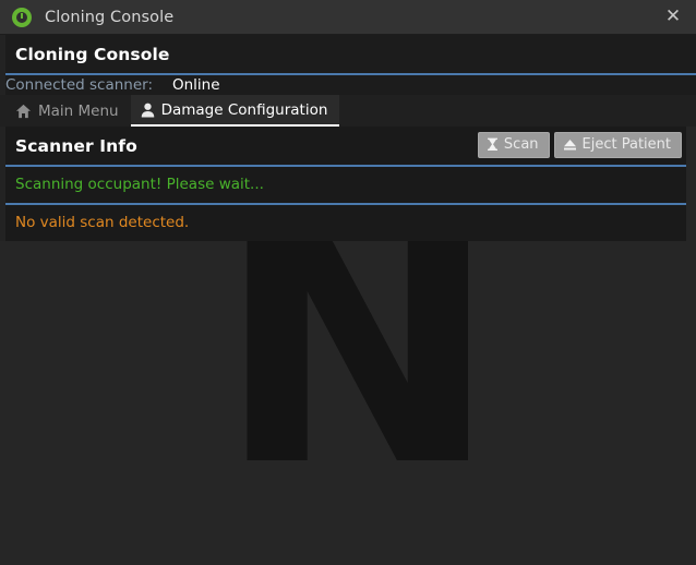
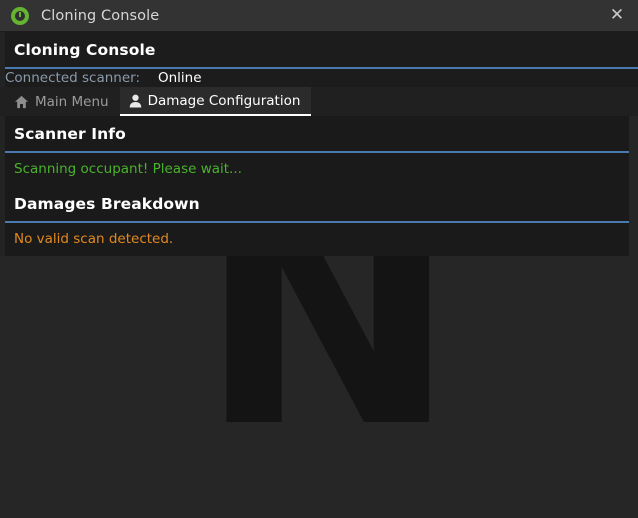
  Cloning Console
  ✕
  N
  Cloning Console
  Connected scanner:	Online
  Main Menu
  Damage Configuration
  Scanner Info
- Scan
- Eject Patient
  Scanning occupant! Please wait...
+ Damages Breakdown
  No valid scan detected.
